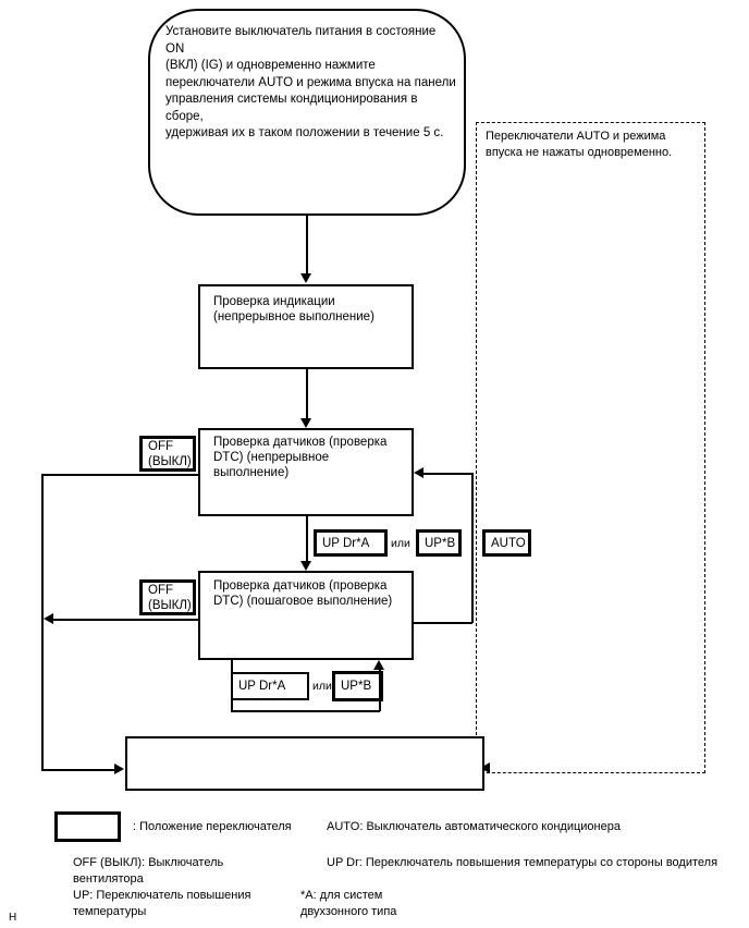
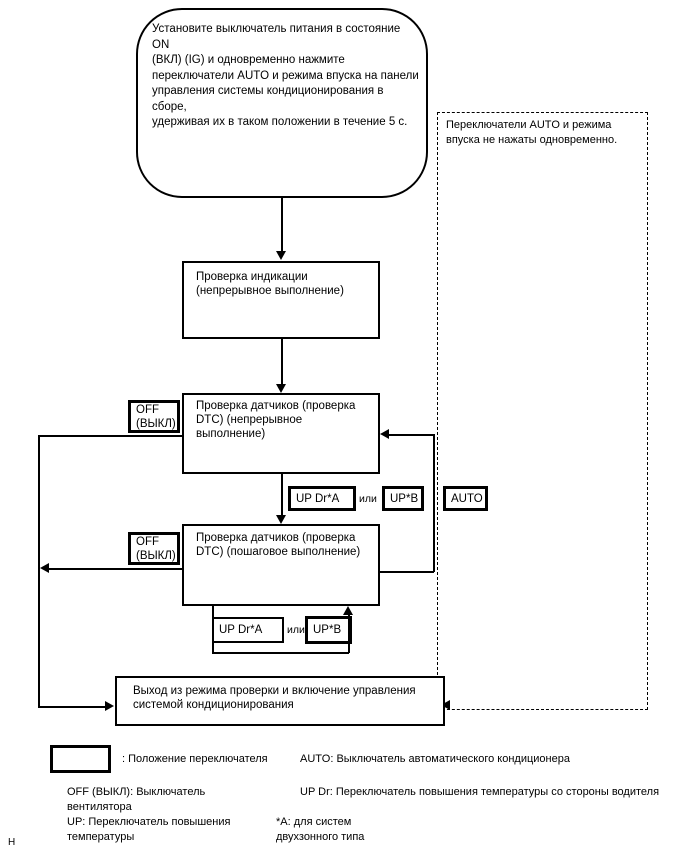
  Установите выключатель питания в состояние ON
  (ВКЛ) (IG) и одновременно нажмите
  переключатели AUTO и режима впуска на панели
  управления системы кондиционирования в сборе,
  удерживая их в таком положении в течение 5 с.
  Переключатели AUTO и режима
  впуска не нажаты одновременно.
  Проверка индикации
  (непрерывное выполнение)
  Проверка датчиков (проверка
  DTC) (непрерывное
  выполнение)
  OFF
  (ВЫКЛ)
  UP Dr*A
  или
  UP*B
  AUTO
  Проверка датчиков (проверка
  DTC) (пошаговое выполнение)
  OFF
  (ВЫКЛ)
  UP Dr*A
  или
  UP*B
+ Выход из режима проверки и включение управления
+ системой кондиционирования
  : Положение переключателя
  OFF (ВЫКЛ): Выключатель
  вентилятора
  UP: Переключатель повышения
  температуры
  AUTO: Выключатель автоматического кондиционера
  UP Dr: Переключатель повышения температуры со стороны водителя
  *A: для систем
  двухзонного типа
  H
